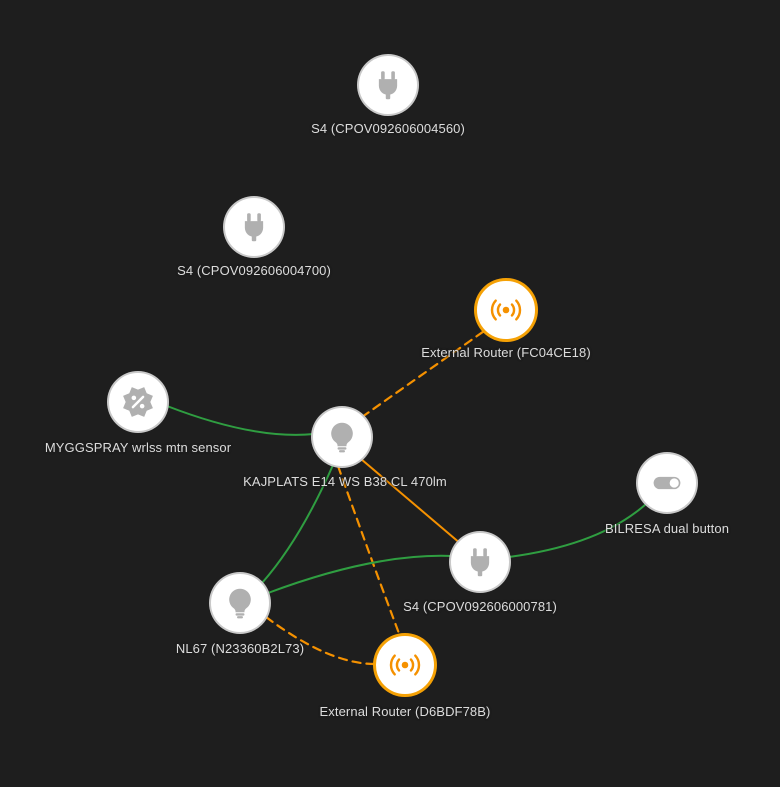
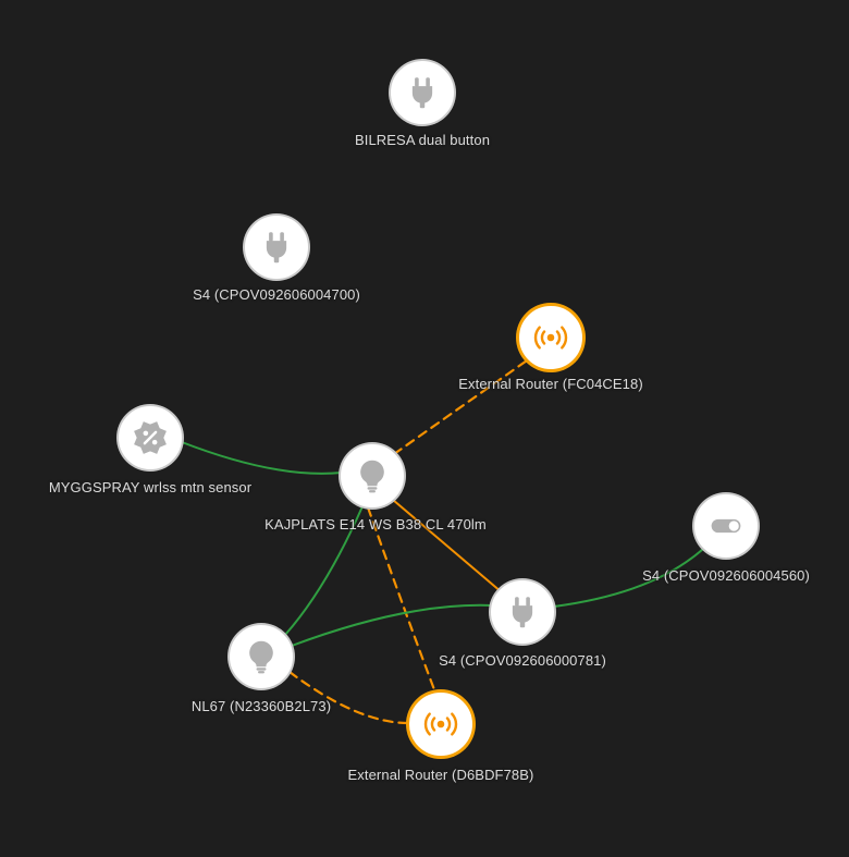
- S4 (CPOV092606004560)
+ BILRESA dual button
  S4 (CPOV092606004700)
  External Router (FC04CE18)
  MYGGSPRAY wrlss mtn sensor
  KAJPLATS E14 WS B38 CL 470lm
- BILRESA dual button
+ S4 (CPOV092606004560)
  S4 (CPOV092606000781)
  NL67 (N23360B2L73)
  External Router (D6BDF78B)
